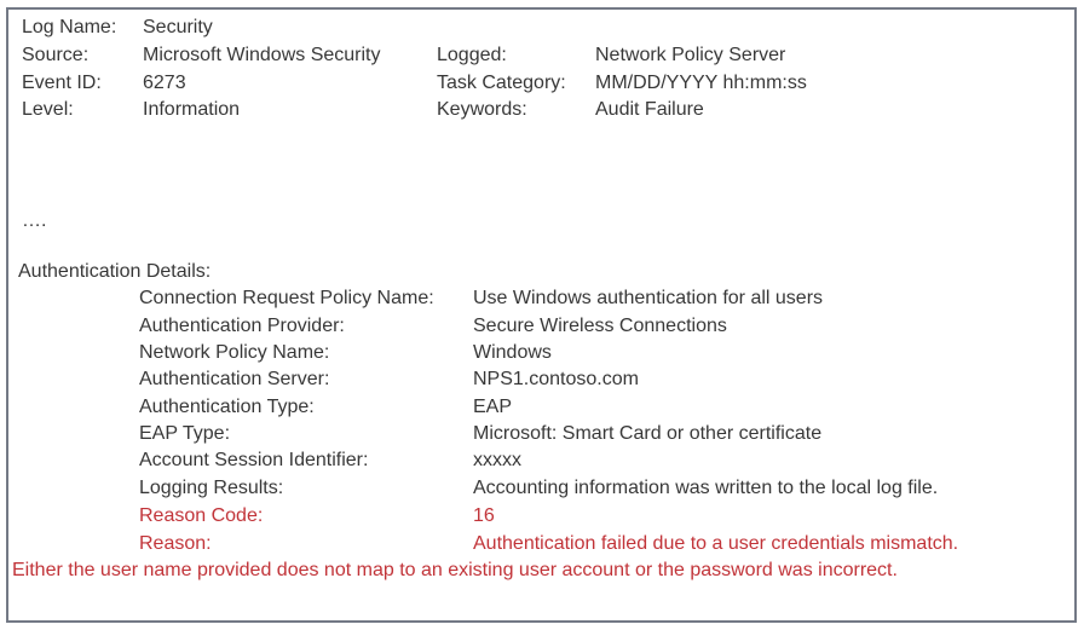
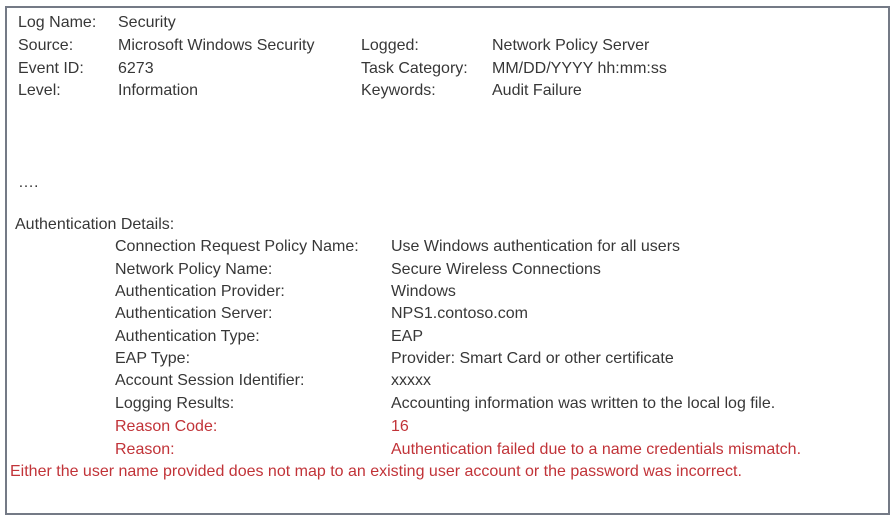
  Log Name:
  Security
  Source:
  Microsoft Windows Security
  Logged:
  Network Policy Server
  Event ID:
  6273
  Task Category:
  MM/DD/YYYY hh:mm:ss
  Level:
  Information
  Keywords:
  Audit Failure
  ….
  Authentication Details:
  Connection Request Policy Name:
  Use Windows authentication for all users
- Authentication Provider:
+ Network Policy Name:
  Secure Wireless Connections
- Network Policy Name:
+ Authentication Provider:
  Windows
  Authentication Server:
  NPS1.contoso.com
  Authentication Type:
  EAP
  EAP Type:
- Microsoft: Smart Card or other certificate
+ Provider: Smart Card or other certificate
  Account Session Identifier:
  xxxxx
  Logging Results:
  Accounting information was written to the local log file.
  Reason Code:
  16
  Reason:
- Authentication failed due to a user credentials mismatch.
+ Authentication failed due to a name credentials mismatch.
  Either the user name provided does not map to an existing user account or the password was incorrect.
